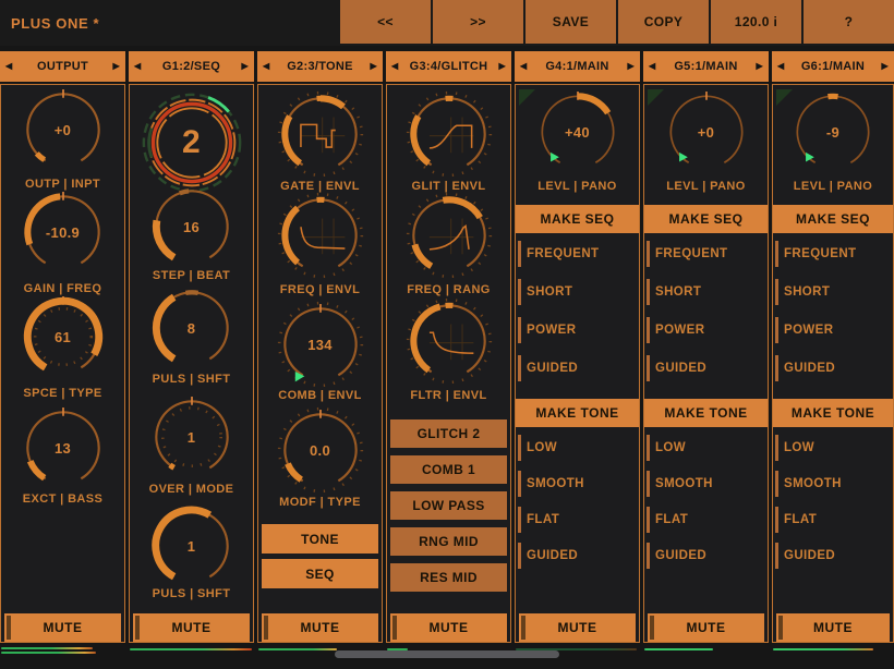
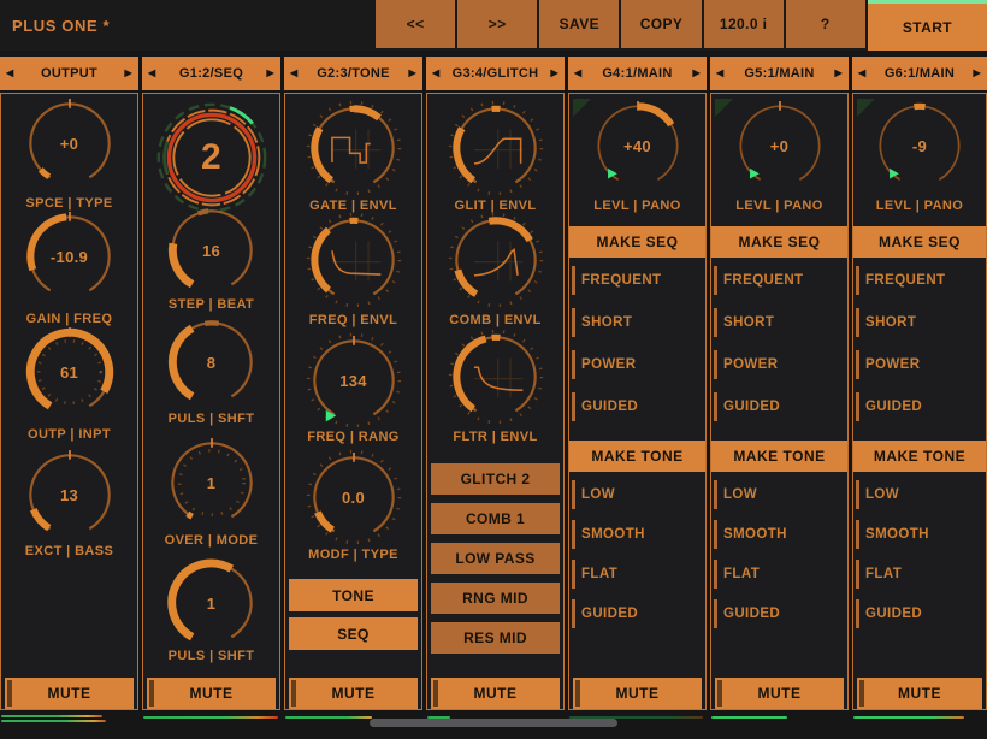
  PLUS ONE *
  <<
  >>
  SAVE
  COPY
  120.0 i
  ?
+ START
  ◀
  OUTPUT
  ▶
  +0
- OUTP | INPT
+ SPCE | TYPE
  -10.9
  GAIN | FREQ
  61
- SPCE | TYPE
+ OUTP | INPT
  13
  EXCT | BASS
  MUTE
  ◀
  G1:2/SEQ
  ▶
  2
  16
  STEP | BEAT
  8
  PULS | SHFT
  1
  OVER | MODE
  1
  PULS | SHFT
  MUTE
  ◀
  G2:3/TONE
  ▶
  GATE | ENVL
  FREQ | ENVL
  134
- COMB | ENVL
+ FREQ | RANG
  0.0
  MODF | TYPE
  TONE
  SEQ
  MUTE
  ◀
  G3:4/GLITCH
  ▶
  GLIT | ENVL
- FREQ | RANG
+ COMB | ENVL
  FLTR | ENVL
  GLITCH 2
  COMB 1
  LOW PASS
  RNG MID
  RES MID
  MUTE
  ◀
  G4:1/MAIN
  ▶
  +40
  LEVL | PANO
  MAKE SEQ
  FREQUENT
  SHORT
  POWER
  GUIDED
  MAKE TONE
  LOW
  SMOOTH
  FLAT
  GUIDED
  MUTE
  ◀
  G5:1/MAIN
  ▶
  +0
  LEVL | PANO
  MAKE SEQ
  FREQUENT
  SHORT
  POWER
  GUIDED
  MAKE TONE
  LOW
  SMOOTH
  FLAT
  GUIDED
  MUTE
  ◀
  G6:1/MAIN
  ▶
  -9
  LEVL | PANO
  MAKE SEQ
  FREQUENT
  SHORT
  POWER
  GUIDED
  MAKE TONE
  LOW
  SMOOTH
  FLAT
  GUIDED
  MUTE
